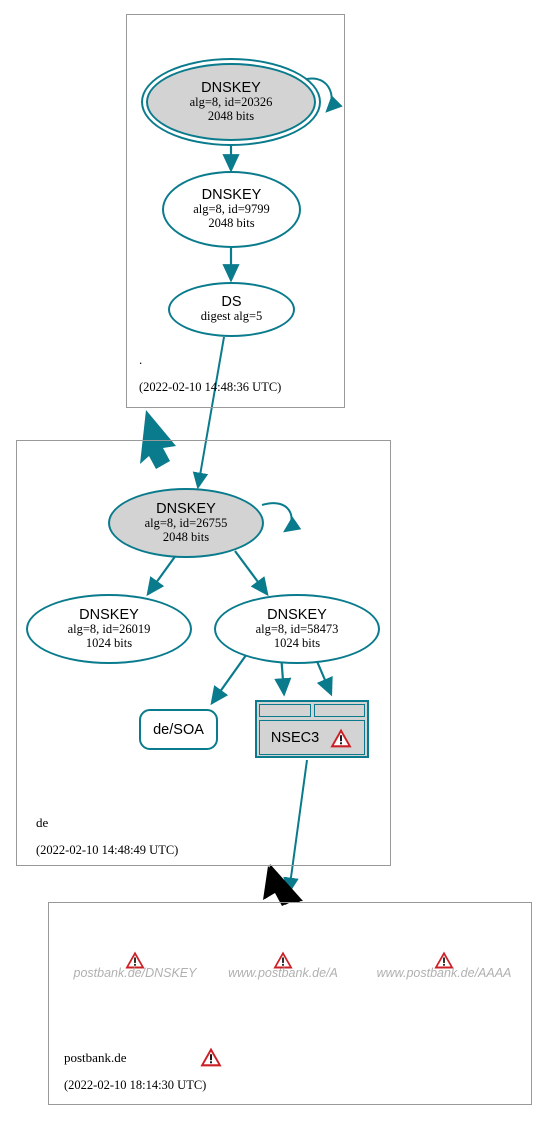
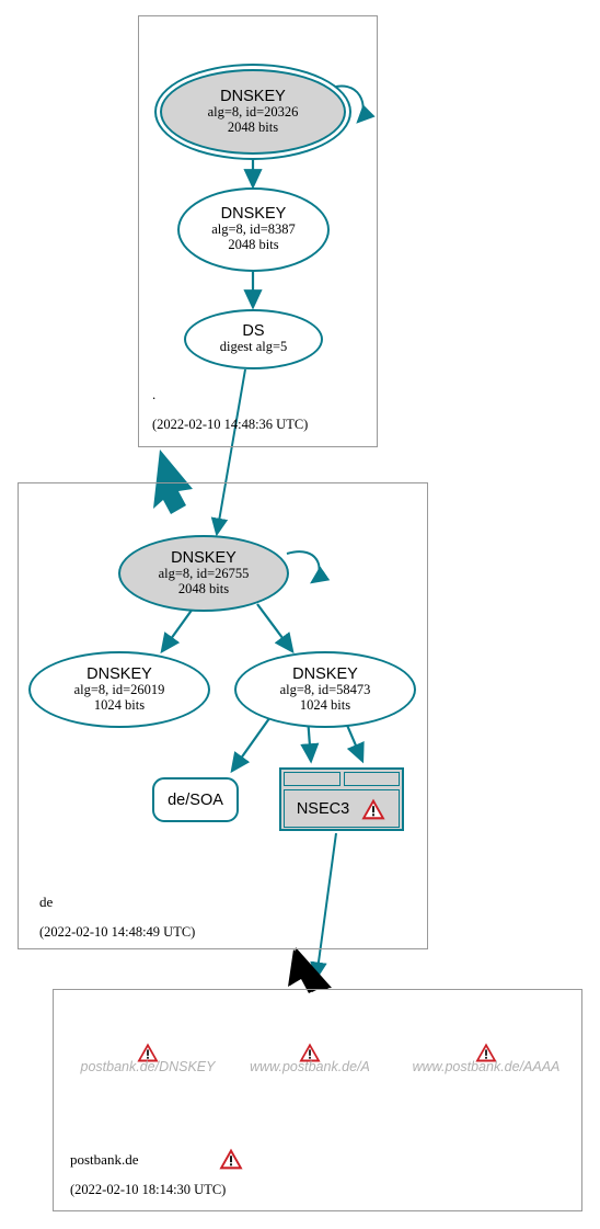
  DNSKEY
  alg=8, id=20326
  2048 bits
  DNSKEY
- alg=8, id=9799
+ alg=8, id=8387
  2048 bits
  DS
  digest alg=5
  .
  (2022-02-10 14:48:36 UTC)
  DNSKEY
  alg=8, id=26755
  2048 bits
  DNSKEY
  alg=8, id=26019
  1024 bits
  DNSKEY
  alg=8, id=58473
  1024 bits
  de/SOA
  NSEC3
  de
  (2022-02-10 14:48:49 UTC)
  postbank.de/DNSKEY
  www.postbank.de/A
  www.postbank.de/AAAA
  postbank.de
  (2022-02-10 18:14:30 UTC)
